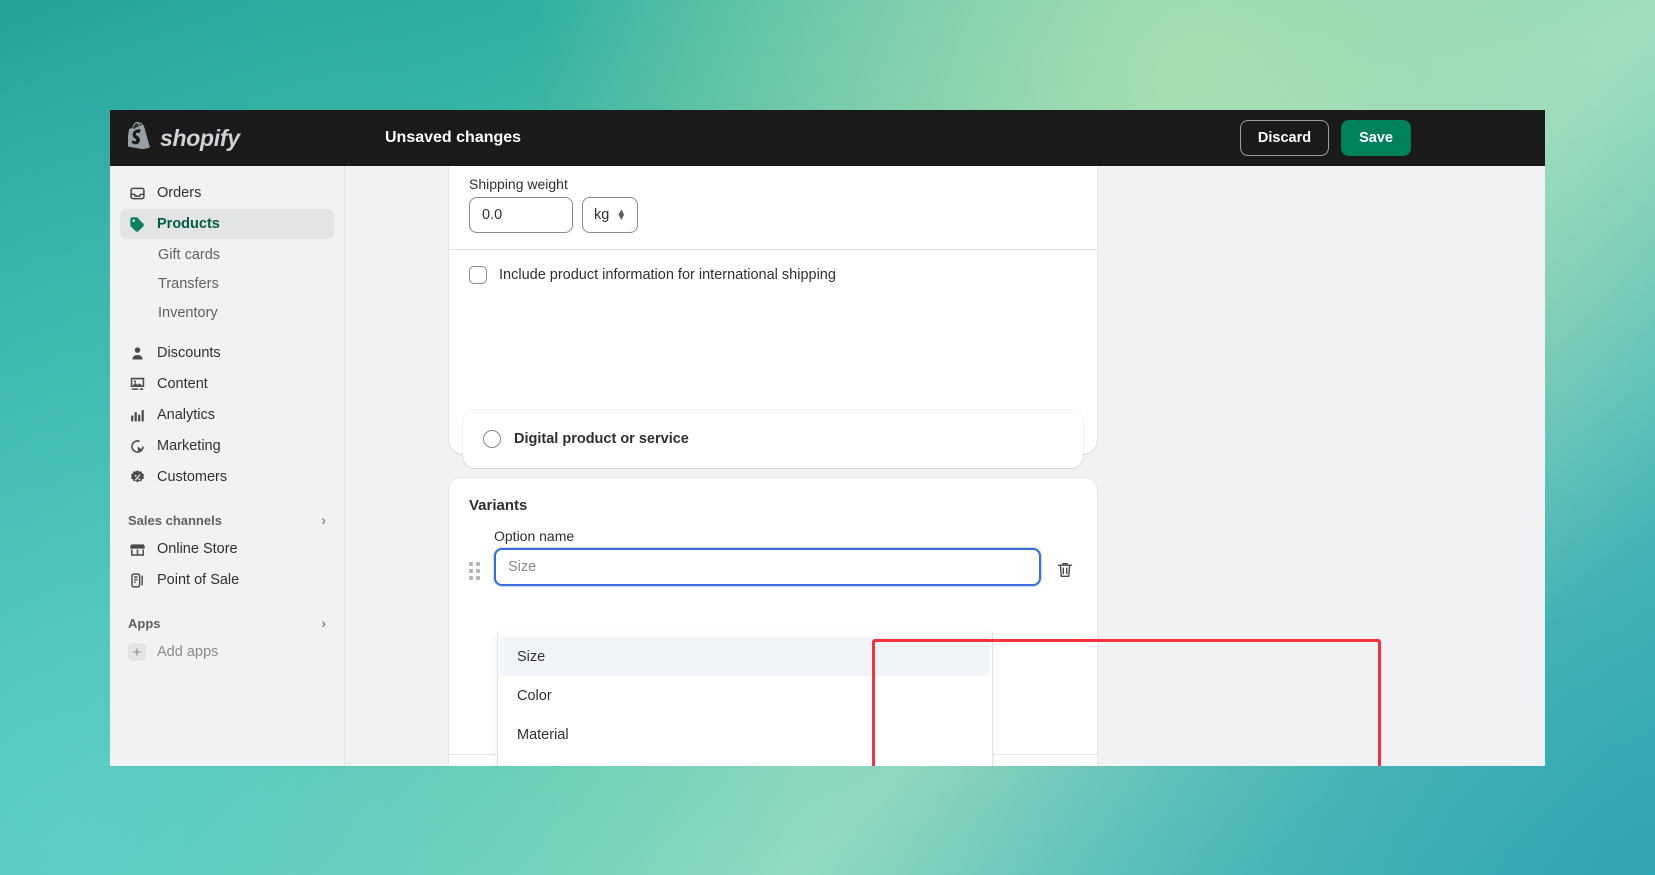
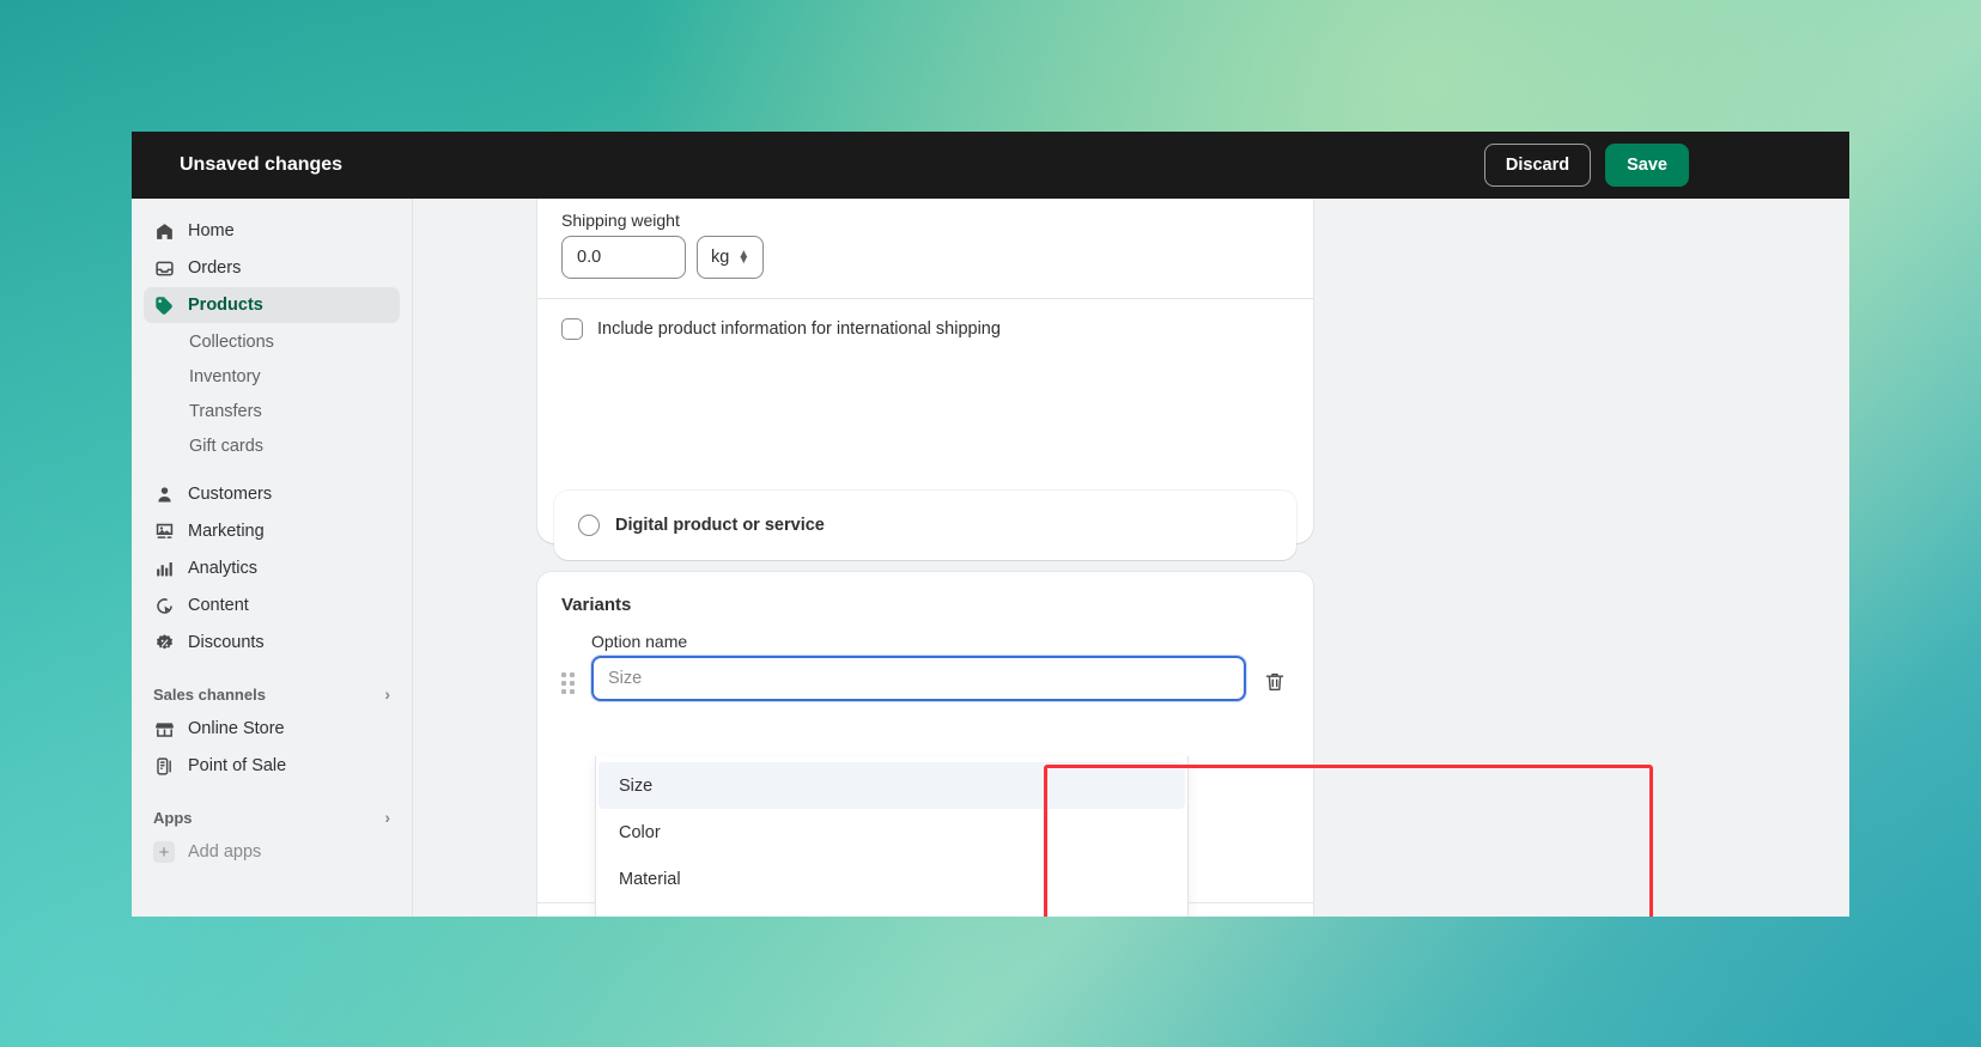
- shopify
  Unsaved changes
  Discard
  Save
+ Home
  Orders
  Products
+ Collections
- Gift cards
+ Inventory
  Transfers
- Inventory
+ Gift cards
- Discounts
+ Customers
- Content
+ Marketing
  Analytics
- Marketing
+ Content
- Customers
+ Discounts
  Sales channels
  ›
  Online Store
  Point of Sale
  Apps
  ›
  +
  Add apps
  Shipping weight
  0.0
  kg
  ▲
  ▼
  Include product information for international shipping
  Digital product or service
  Variants
  Option name
  Size
  Size
  Color
  Material
